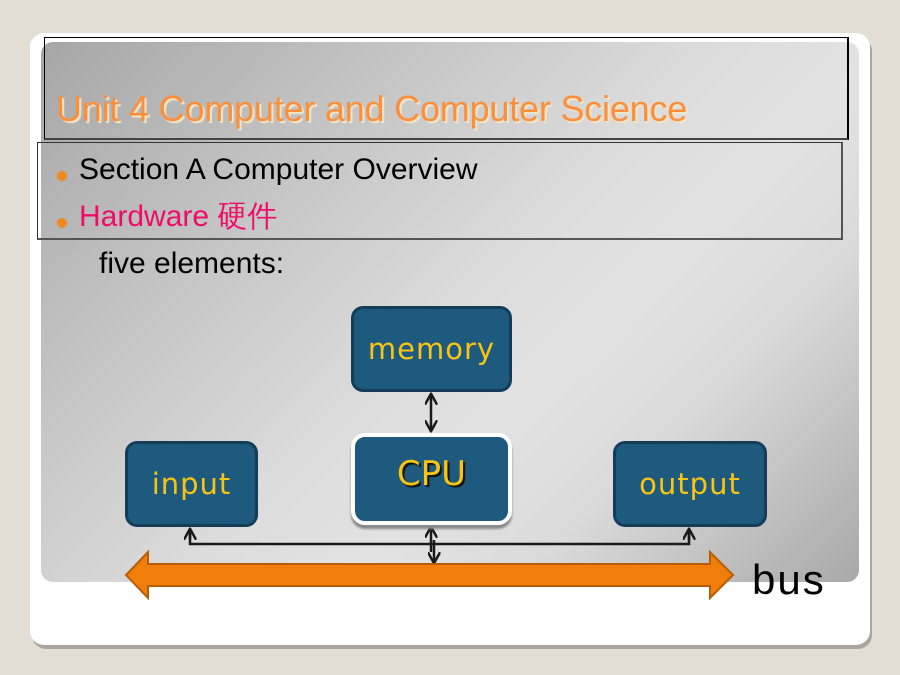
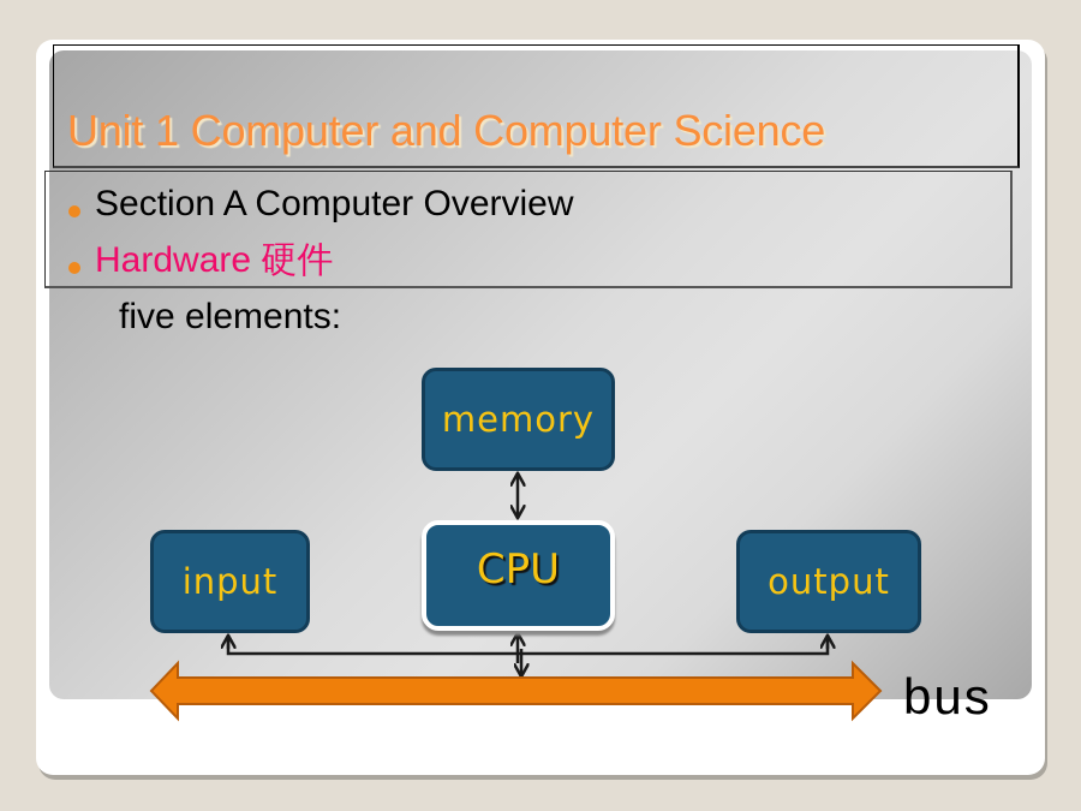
- Unit 4 Computer and Computer Science
+ Unit 1 Computer and Computer Science
  Section A Computer Overview
  Hardware 硬件
  five elements:
  memory
  CPU
  input
  output
  bus
